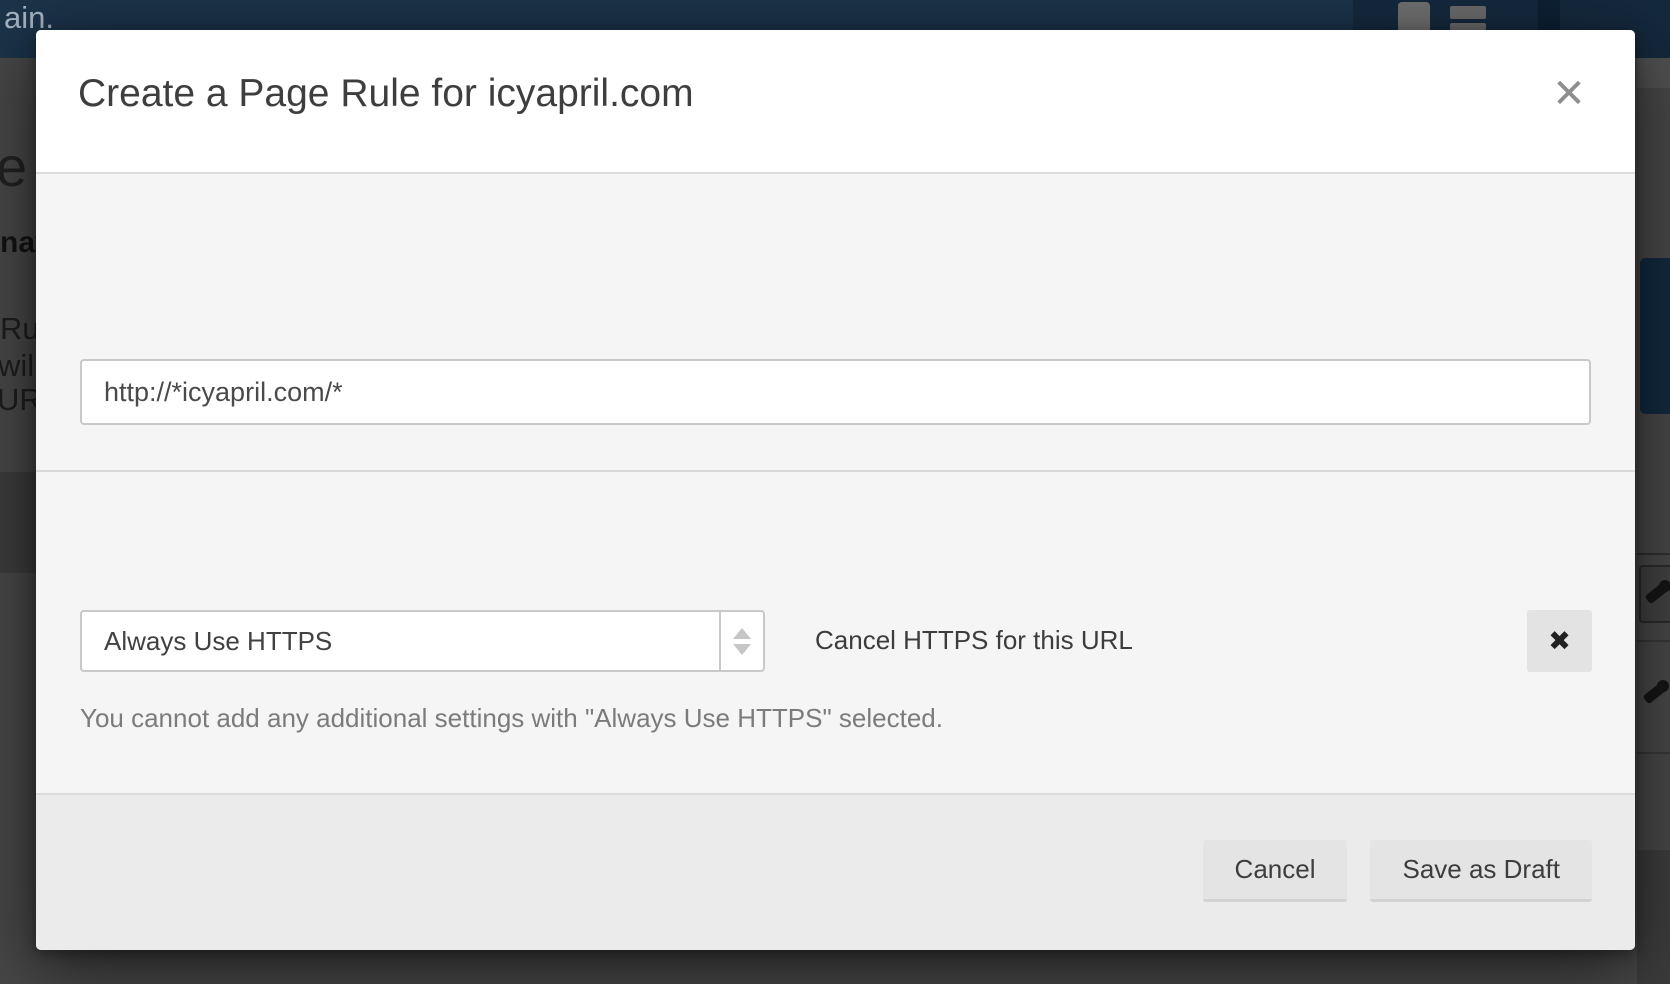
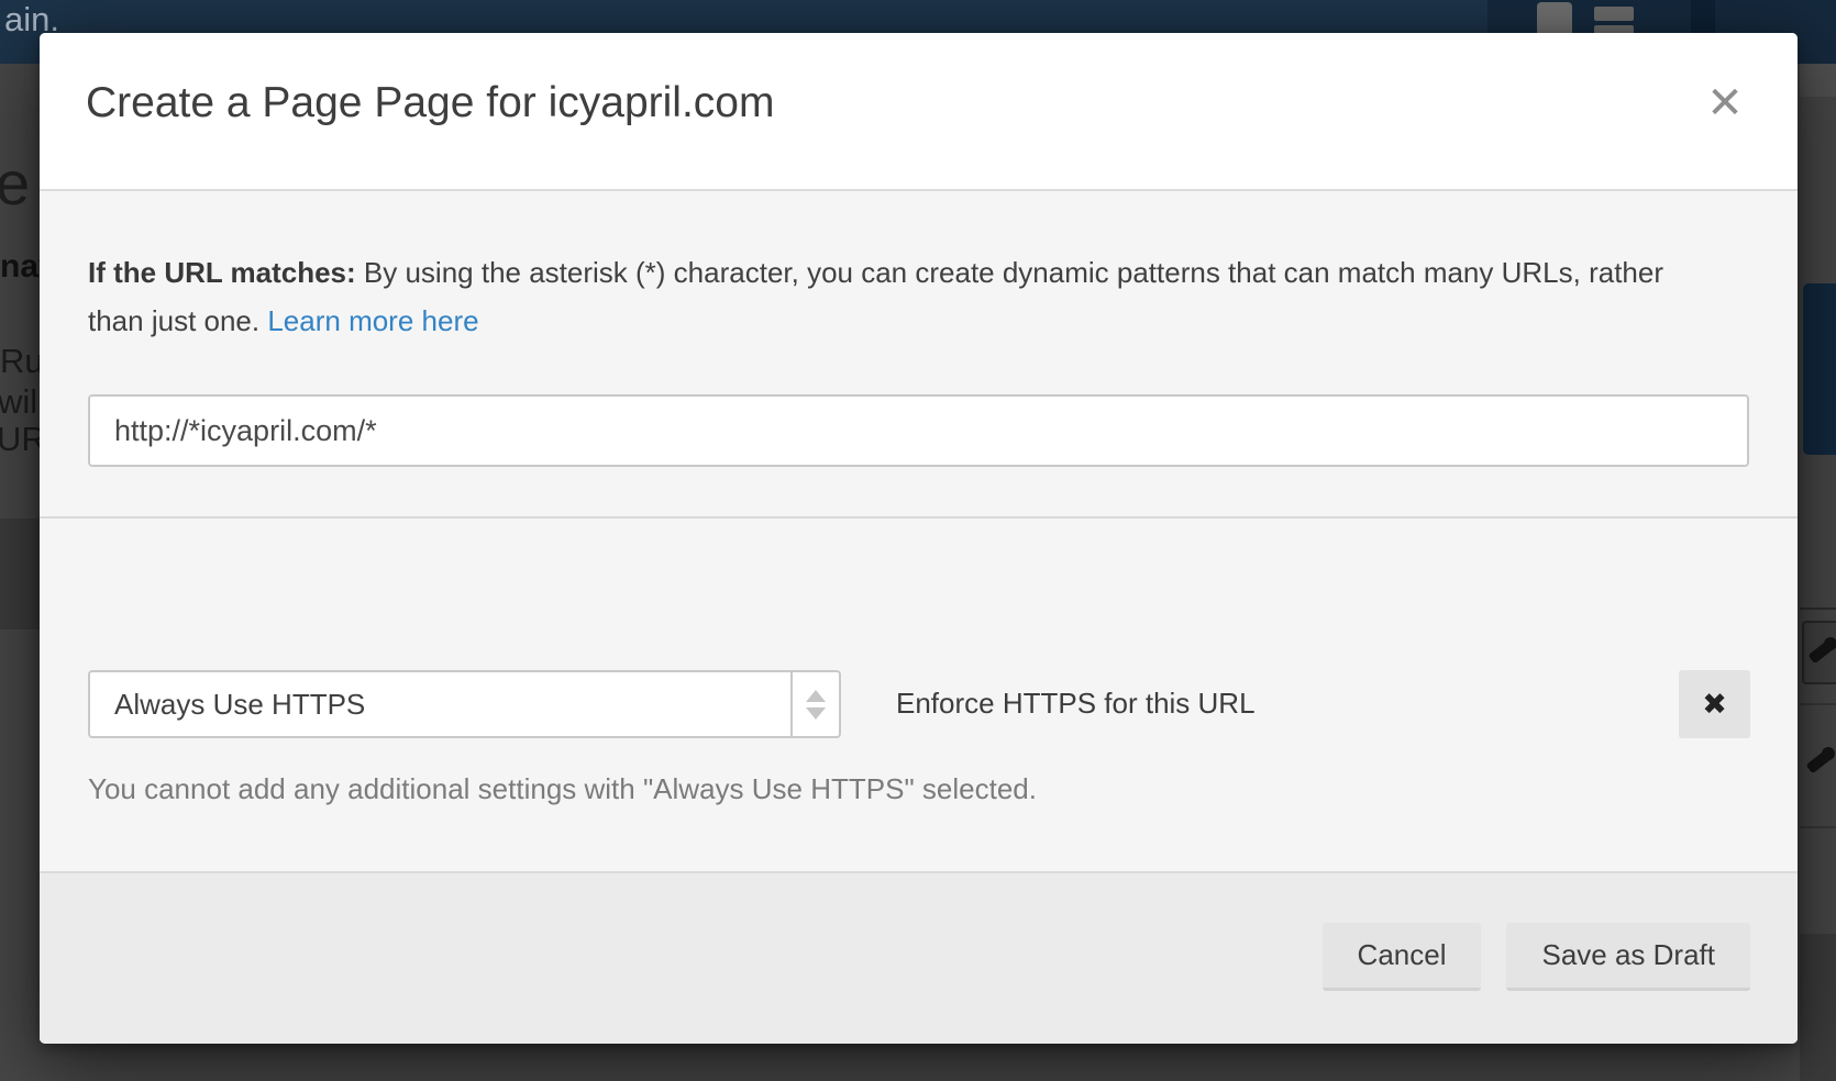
  ain.
  e
  Ru
  wil
  UR
- Create a Page Rule for icyapril.com
+ Create a Page Page for icyapril.com
  ✕
+ If the URL matches: By using the asterisk (*) character, you can create dynamic patterns that can match many URLs, rather than just one. Learn more here
  http://*icyapril.com/*
  Always Use HTTPS
- Cancel HTTPS for this URL
+ Enforce HTTPS for this URL
  ✖
  You cannot add any additional settings with "Always Use HTTPS" selected.
  Cancel
  Save as Draft
